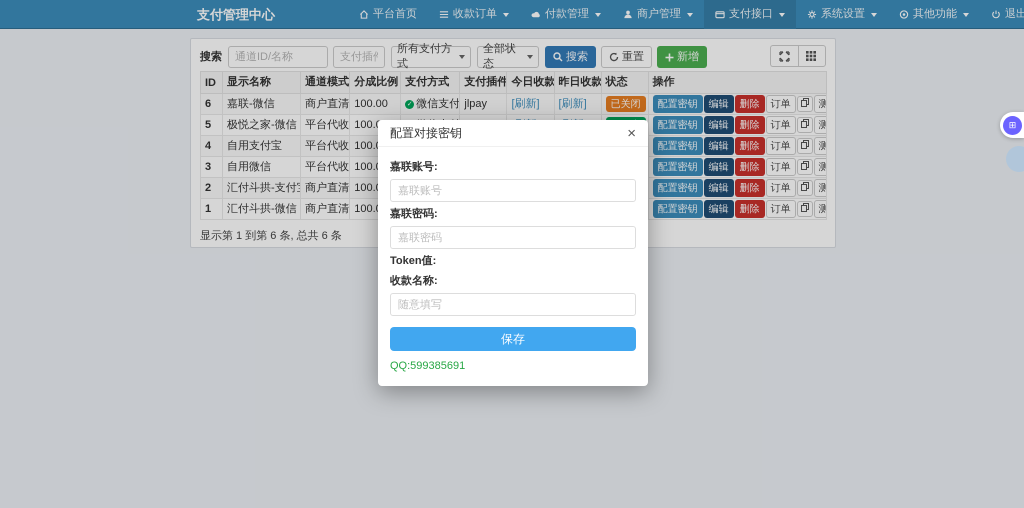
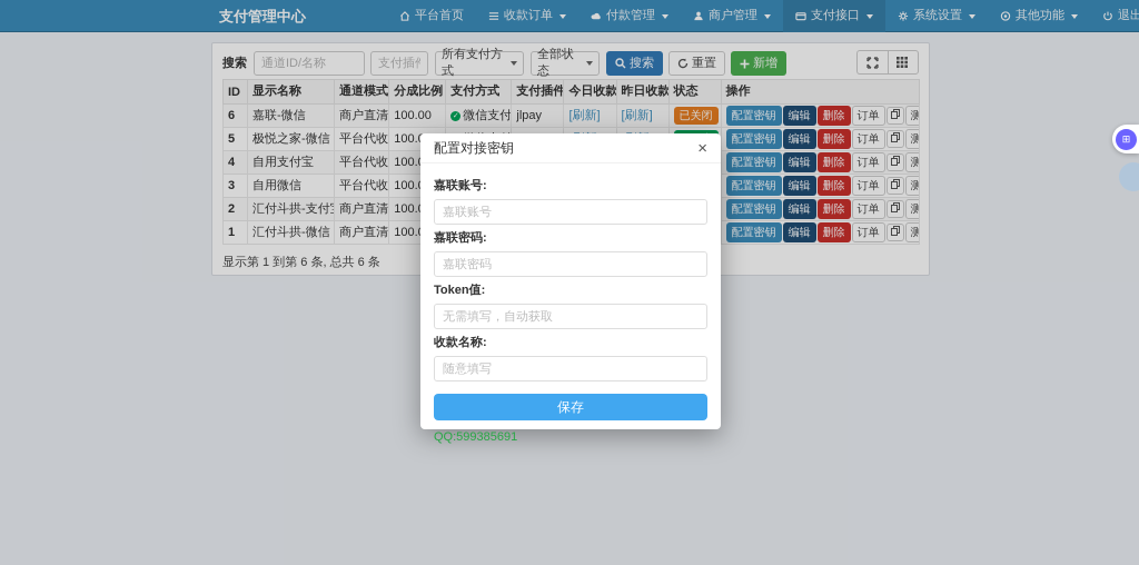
  支付管理中心
  平台首页
  收款订单
  付款管理
  商户管理
  支付接口
  系统设置
  其他功能
  搜索
  通道ID/名称
  支付插
  所有支付方式
  全部状态
  搜索
  重置
  新增
  ID	显示名称	通道模式	分成比例	支付方式	支付插件	今日收款	昨日收款	状态	操作
  6	嘉联-微信	商户直清	100.00	微信支付	jlpay	[刷新]	[刷新]	已关闭	配置密钥 编辑 删除 订单 测
  4	自用支付宝	平台代收	100.						配置密钥 编辑 删除 订单 测
  3	自用微信	平台代收	100.						配置密钥 编辑 删除 订单 测
  2	汇付斗拱-支付	商户直清	100.						配置密钥 编辑 删除 订单 测
  1	汇付斗拱-微信	商户直清	100.						配置密钥 编辑 删除 订单 测
  显示第 1 到第 6 条, 总共 6 条
  配置对接密钥
  ×
  嘉联账号:
  嘉联账号
  嘉联密码:
  嘉联密码
  Token值:
+ 无需填写，自动获取
  收款名称:
  随意填写
  保存QQ:599385691
  ⊞
